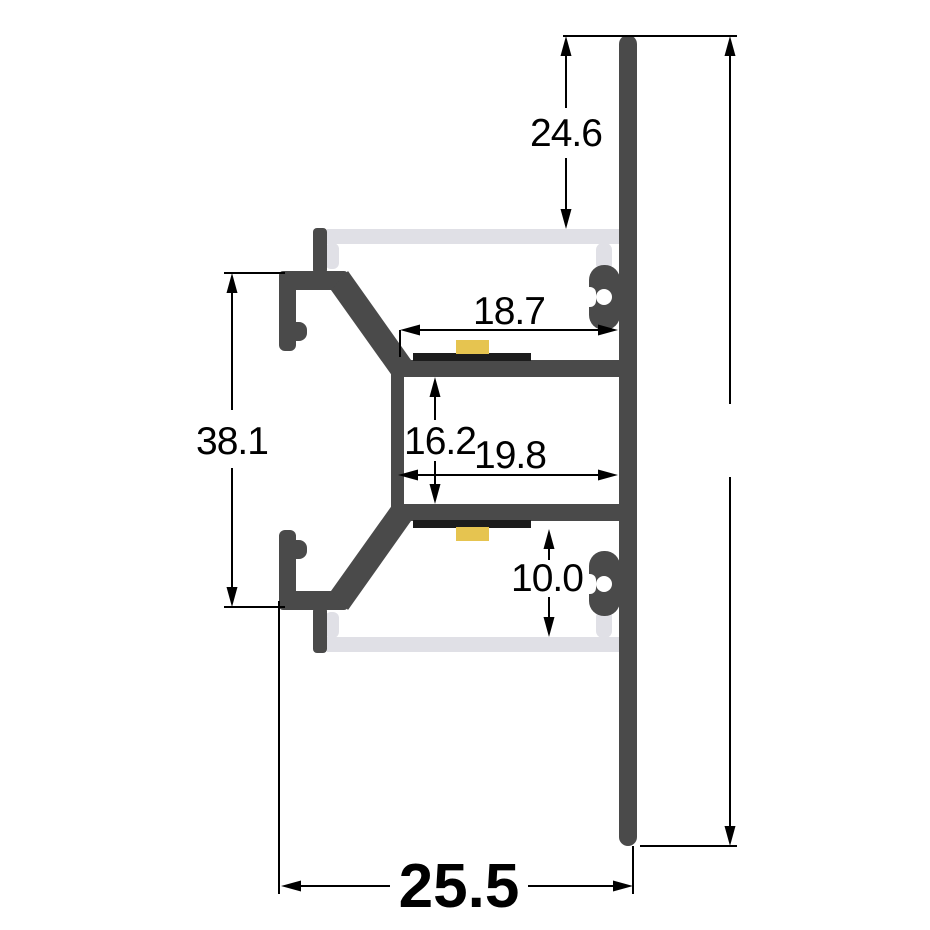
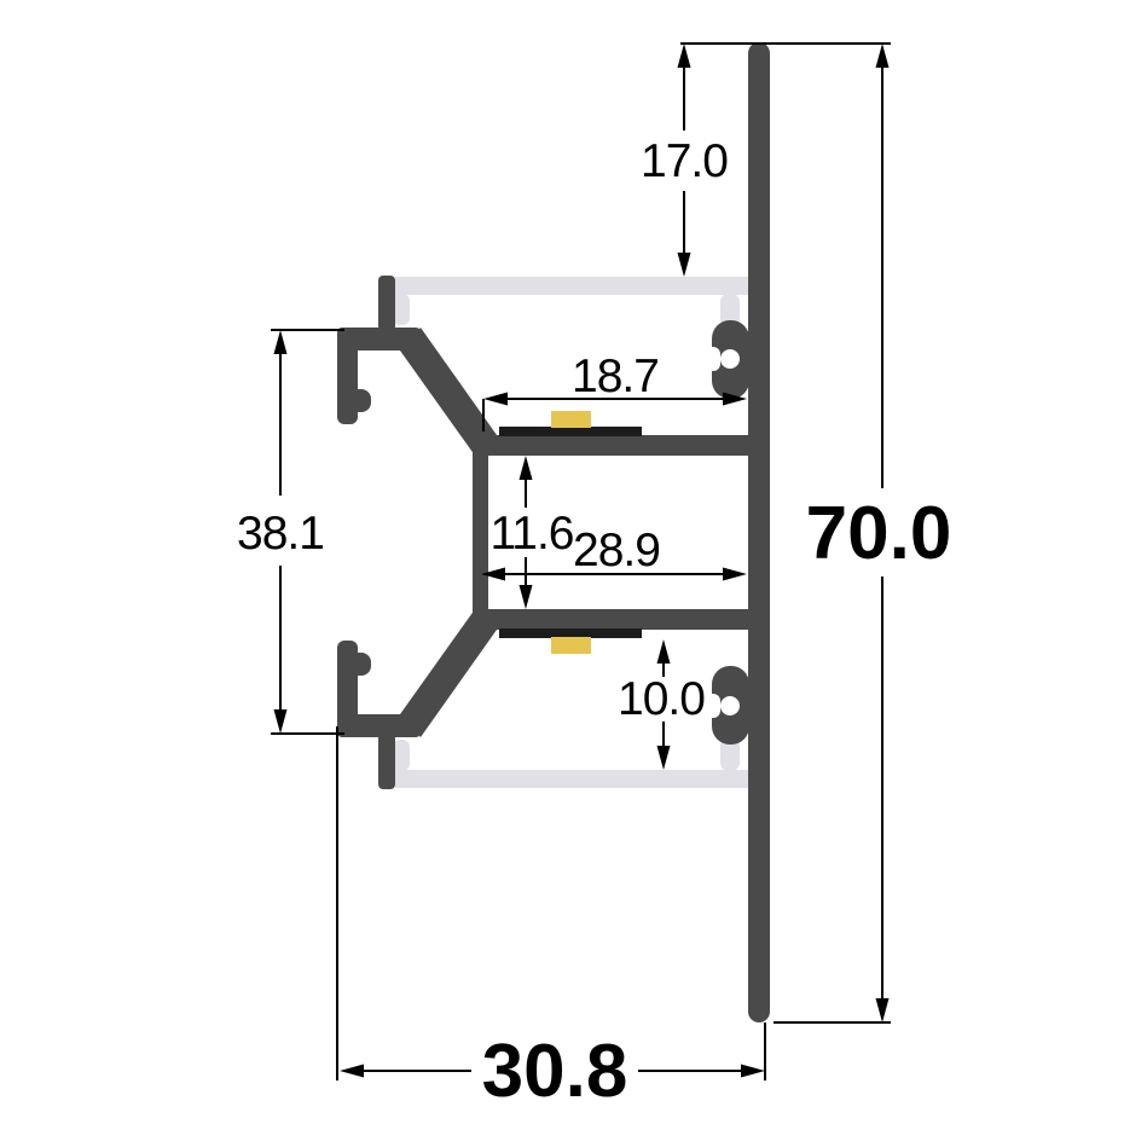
- 24.6
+ 17.0
+ 70.0
  38.1
  18.7
- 16.2
+ 11.6
- 19.8
+ 28.9
  10.0
- 25.5
+ 30.8
